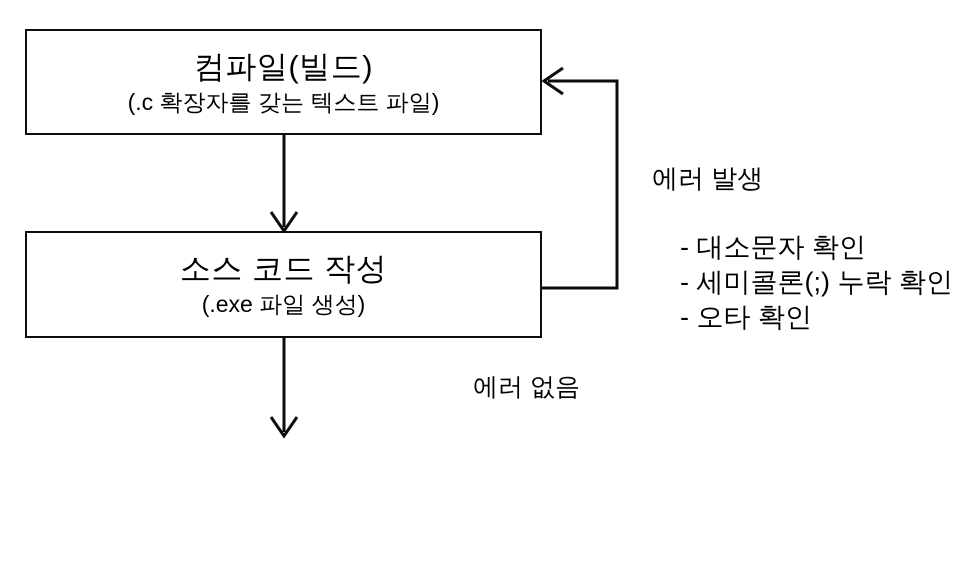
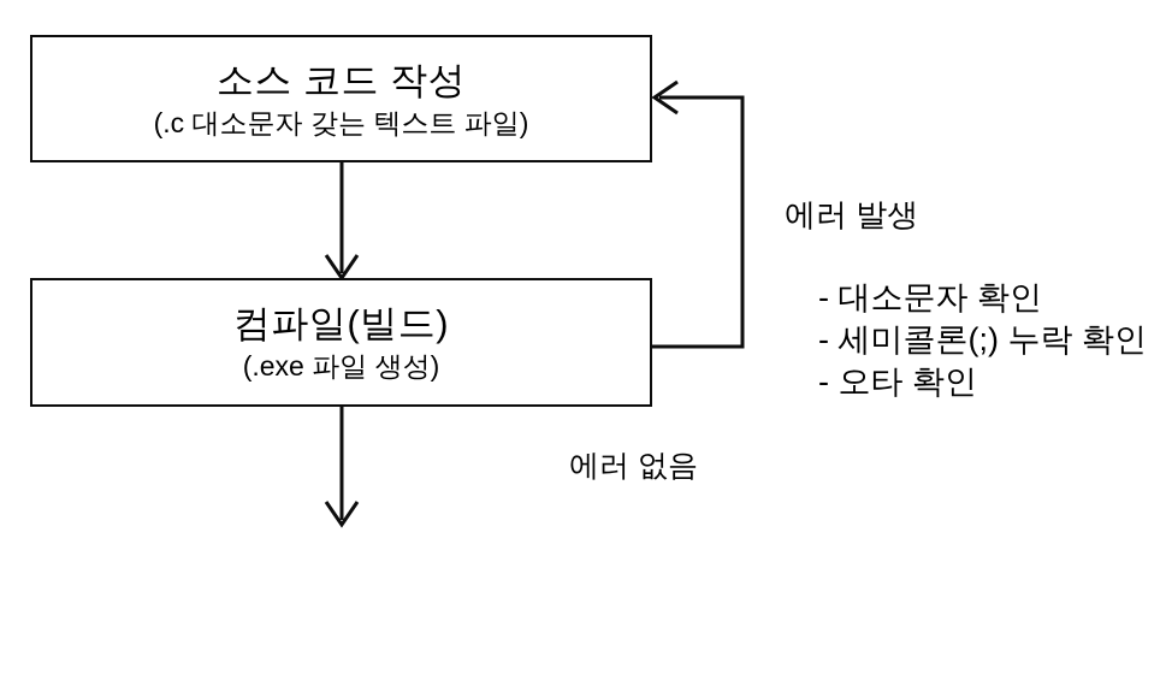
- 컴파일(빌드)
+ 소스 코드 작성
- (.c 확장자를 갖는 텍스트 파일)
+ (.c 대소문자 갖는 텍스트 파일)
- 소스 코드 작성
+ 컴파일(빌드)
  (.exe 파일 생성)
  에러 없음
  에러 발생
  - 대소문자 확인
  - 세미콜론(;) 누락 확인
  - 오타 확인
